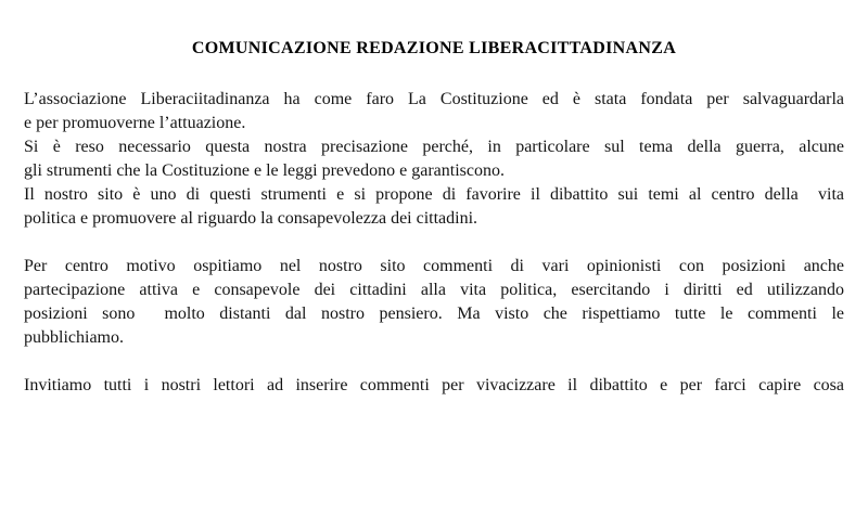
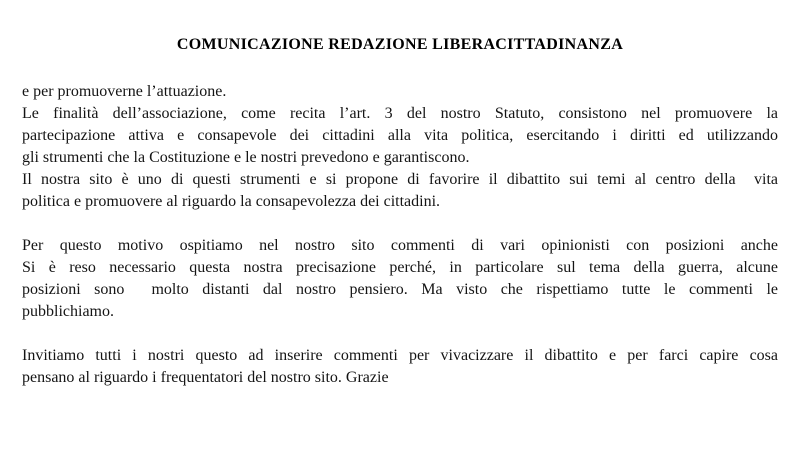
  COMUNICAZIONE REDAZIONE LIBERACITTADINANZA
- L’associazione Liberaciitadinanza ha come faro La Costituzione ed è stata fondata per salvaguardarla
  e per promuoverne l’attuazione.
+ Le finalità dell’associazione, come recita l’art. 3 del nostro Statuto, consistono nel promuovere la
- Si è reso necessario questa nostra precisazione perché, in particolare sul tema della guerra, alcune
+ partecipazione attiva e consapevole dei cittadini alla vita politica, esercitando i diritti ed utilizzando
- gli strumenti che la Costituzione e le leggi prevedono e garantiscono.
+ gli strumenti che la Costituzione e le nostri prevedono e garantiscono.
- Il nostro sito è uno di questi strumenti e si propone di favorire il dibattito sui temi al centro della vita
+ Il nostra sito è uno di questi strumenti e si propone di favorire il dibattito sui temi al centro della vita
  politica e promuovere al riguardo la consapevolezza dei cittadini.
- Per centro motivo ospitiamo nel nostro sito commenti di vari opinionisti con posizioni anche
+ Per questo motivo ospitiamo nel nostro sito commenti di vari opinionisti con posizioni anche
- partecipazione attiva e consapevole dei cittadini alla vita politica, esercitando i diritti ed utilizzando
+ Si è reso necessario questa nostra precisazione perché, in particolare sul tema della guerra, alcune
  posizioni sono molto distanti dal nostro pensiero. Ma visto che rispettiamo tutte le commenti le
  pubblichiamo.
- Invitiamo tutti i nostri lettori ad inserire commenti per vivacizzare il dibattito e per farci capire cosa
+ Invitiamo tutti i nostri questo ad inserire commenti per vivacizzare il dibattito e per farci capire cosa
+ pensano al riguardo i frequentatori del nostro sito. Grazie
